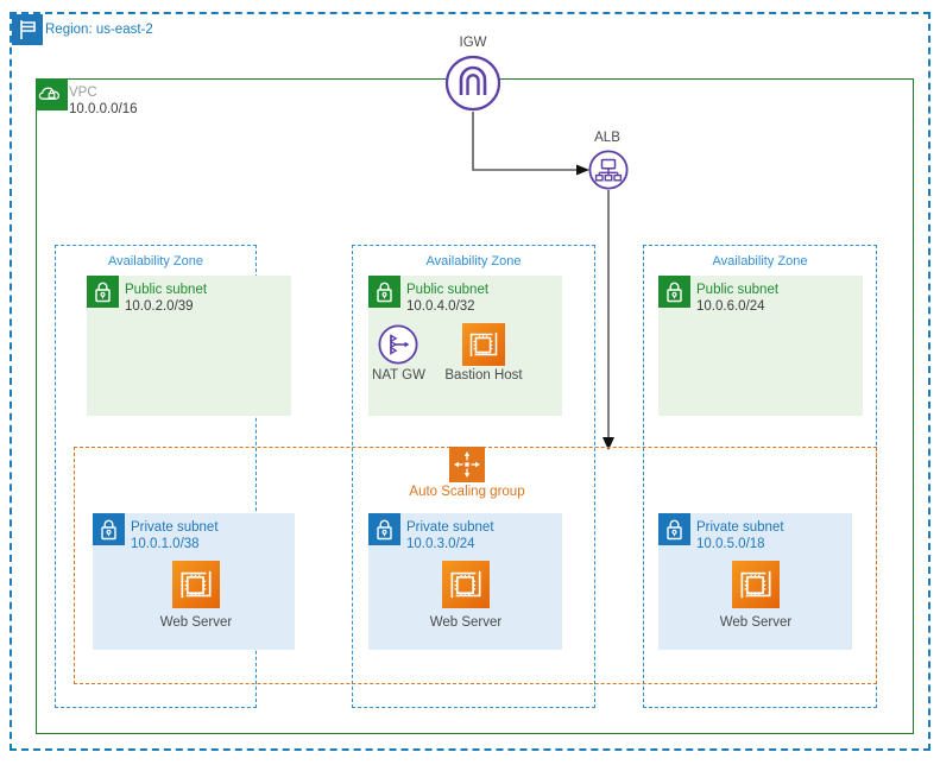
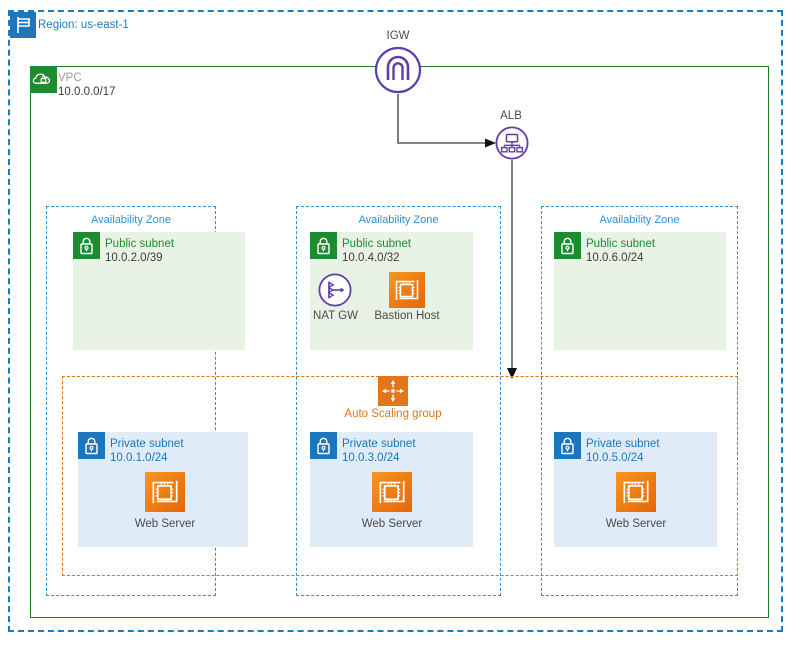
- Region: us-east-2
+ Region: us-east-1
  VPC
- 10.0.0.0/16
+ 10.0.0.0/17
  IGW
  ALB
  Availability Zone
  Availability Zone
  Availability Zone
  Public subnet
  10.0.2.0/39
  Public subnet
  10.0.4.0/32
  NAT GW
  Bastion Host
  Public subnet
  10.0.6.0/24
  Auto Scaling group
  Private subnet
- 10.0.1.0/38
+ 10.0.1.0/24
  Web Server
  Private subnet
  10.0.3.0/24
  Web Server
  Private subnet
- 10.0.5.0/18
+ 10.0.5.0/24
  Web Server
